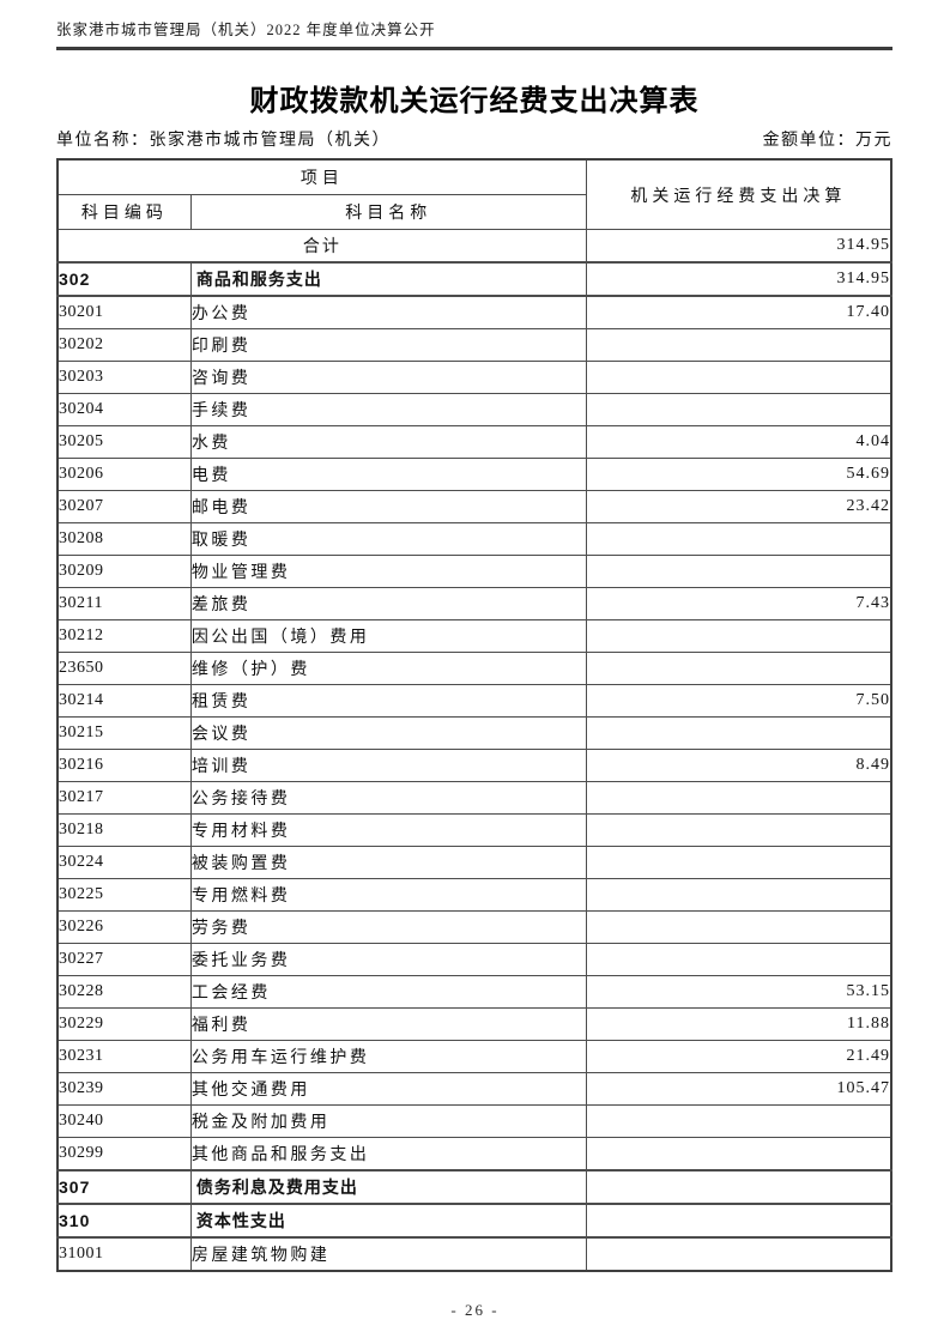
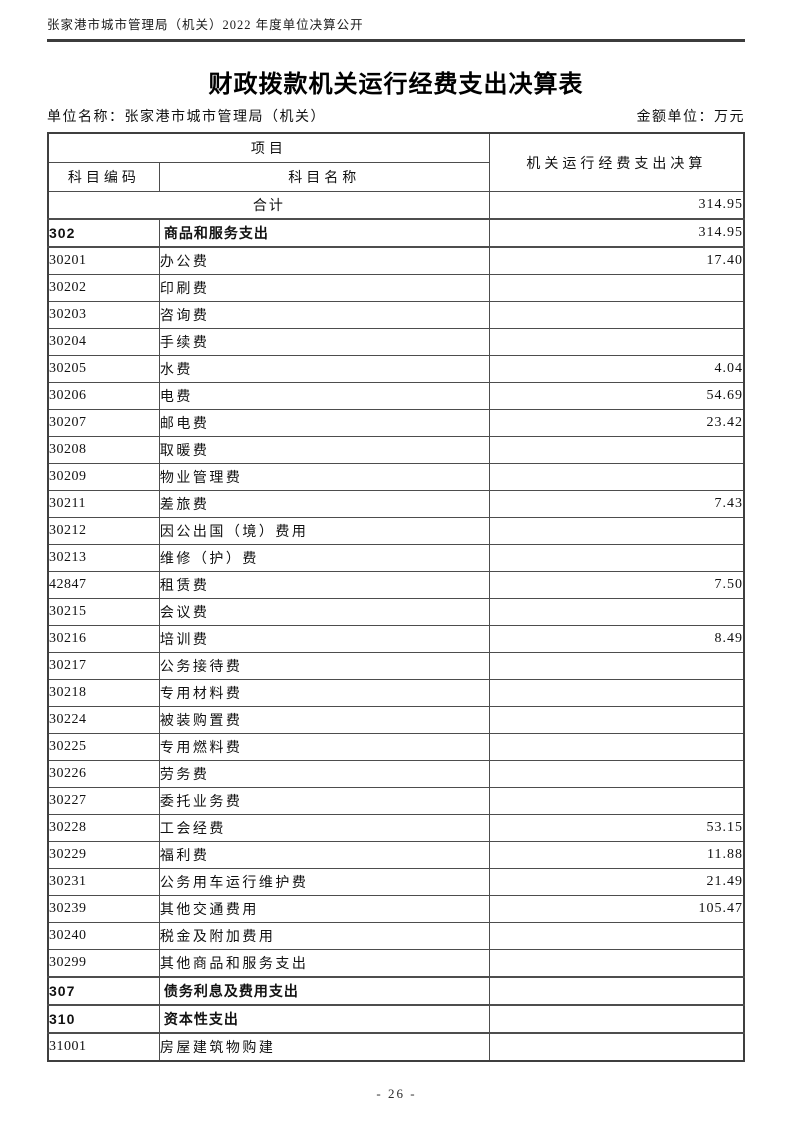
  张家港市城市管理局（机关）2022 年度单位决算公开
  财政拨款机关运行经费支出决算表
  单位名称：张家港市城市管理局（机关）
  金额单位：万元
  项目	机关运行经费支出决算
  科目编码	科目名称
  合计	314.95
  302	商品和服务支出	314.95
  30201	办公费	17.40
  30202	印刷费
  30203	咨询费
  30204	手续费
  30205	水费	4.04
  30206	电费	54.69
  30207	邮电费	23.42
  30208	取暖费
  30209	物业管理费
  30211	差旅费	7.43
  30212	因公出国（境）费用
- 23650	维修（护）费
+ 30213	维修（护）费
- 30214	租赁费	7.50
+ 42847	租赁费	7.50
  30215	会议费
  30216	培训费	8.49
  30217	公务接待费
  30218	专用材料费
  30224	被装购置费
  30225	专用燃料费
  30226	劳务费
  30227	委托业务费
  30228	工会经费	53.15
  30229	福利费	11.88
  30231	公务用车运行维护费	21.49
  30239	其他交通费用	105.47
  30240	税金及附加费用
  30299	其他商品和服务支出
  307	债务利息及费用支出
  310	资本性支出
  31001	房屋建筑物购建
  - 26 -
